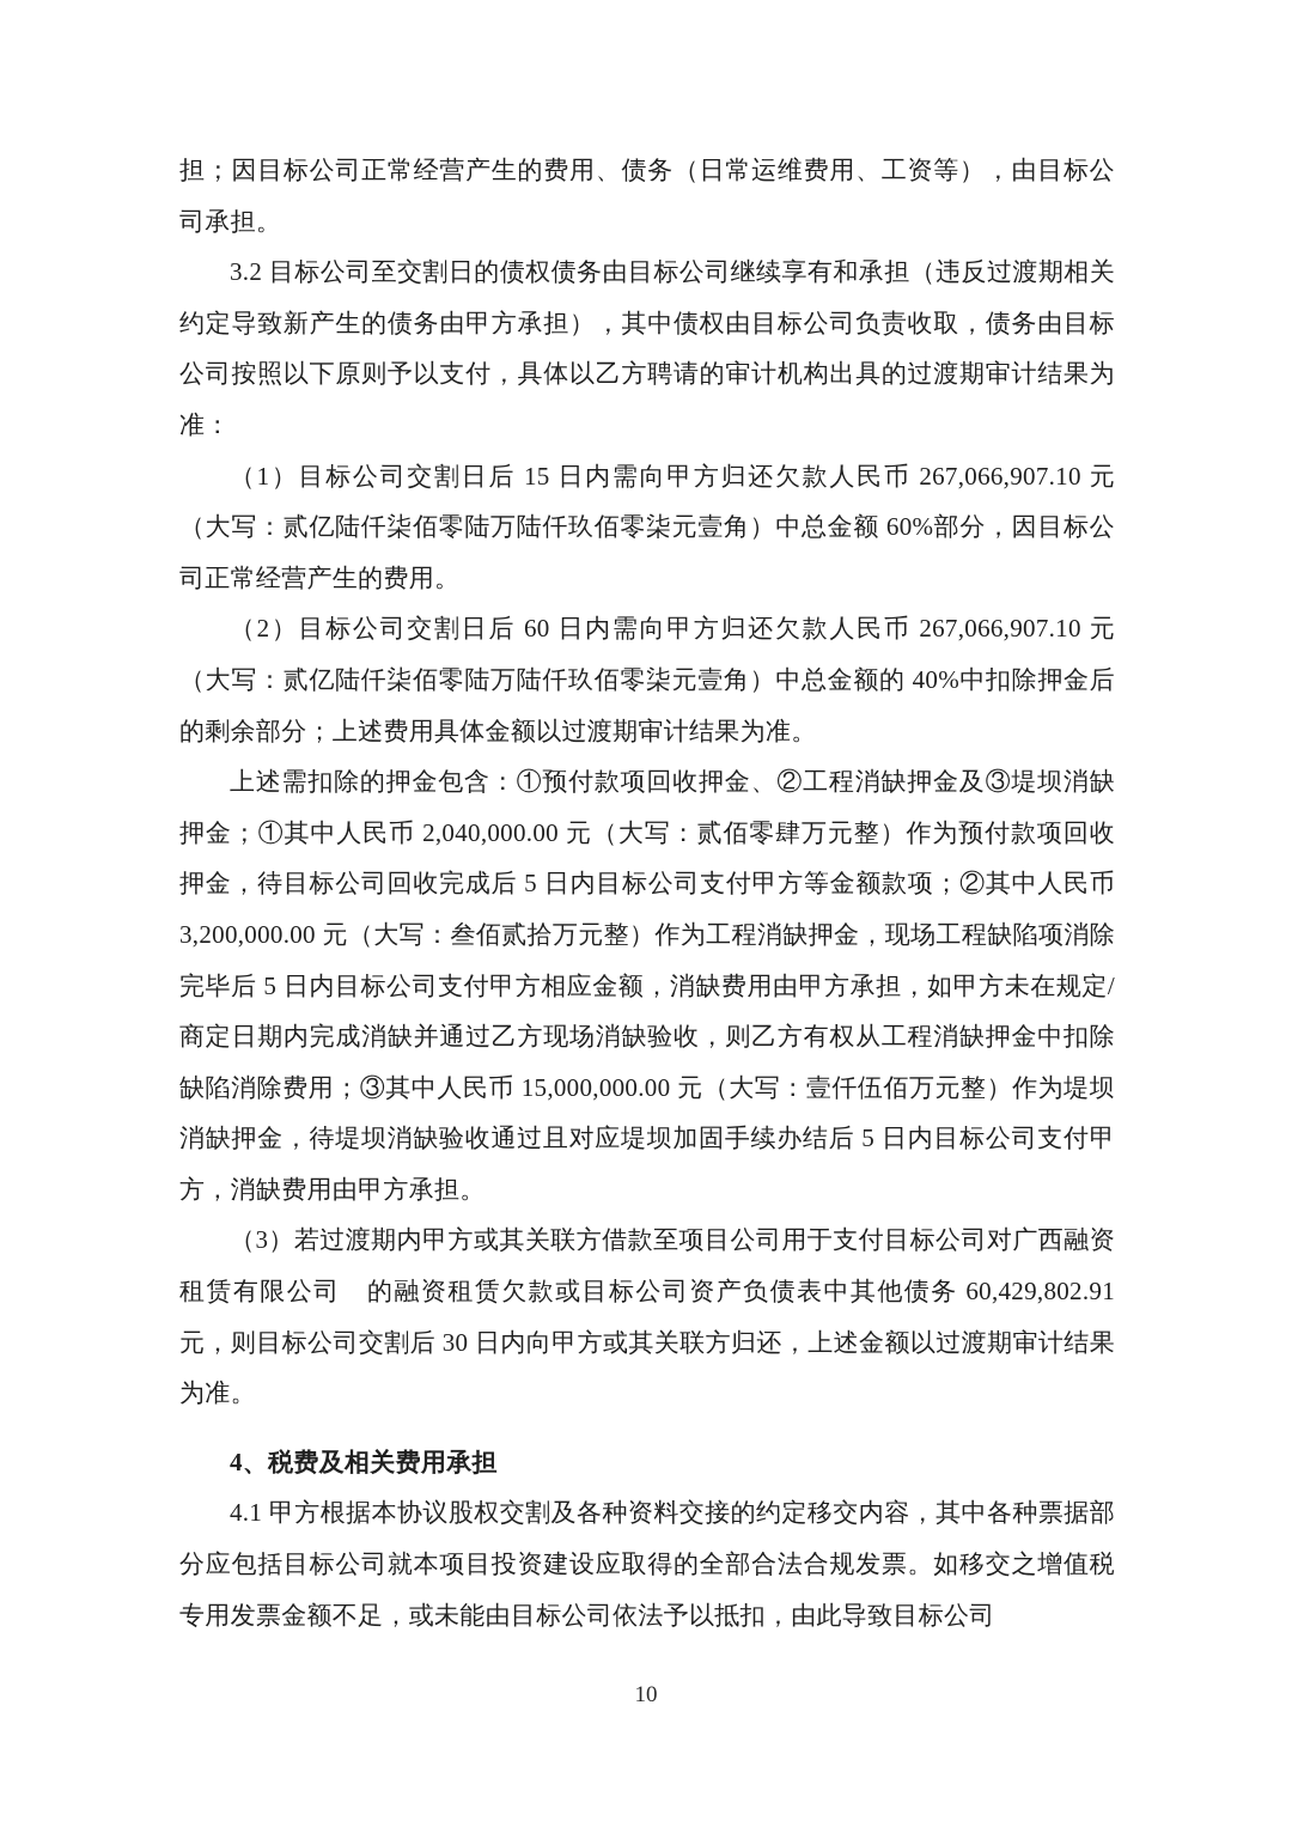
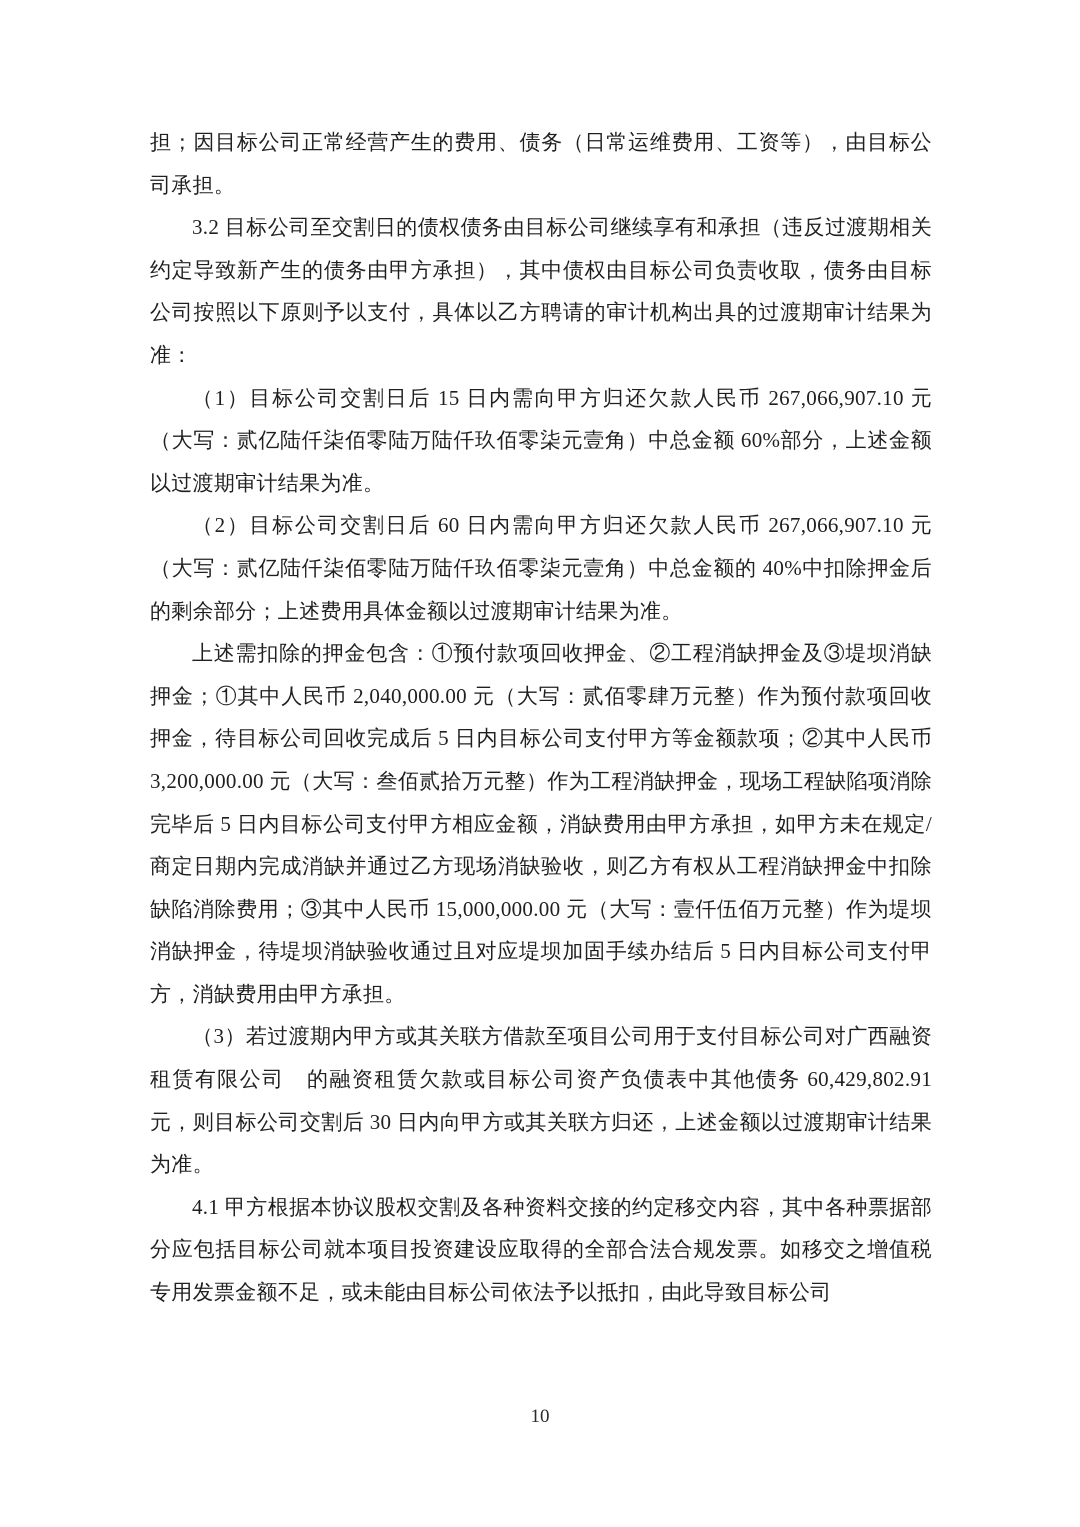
  担；因目标公司正常经营产生的费用、债务（日常运维费用、工资等），由目标公司承担。
  3.2 目标公司至交割日的债权债务由目标公司继续享有和承担（违反过渡期相关约定导致新产生的债务由甲方承担），其中债权由目标公司负责收取，债务由目标公司按照以下原则予以支付，具体以乙方聘请的审计机构出具的过渡期审计结果为准：
- （1）目标公司交割日后 15 日内需向甲方归还欠款人民币 267,066,907.10 元（大写：贰亿陆仟柒佰零陆万陆仟玖佰零柒元壹角）中总金额 60%部分，因目标公司正常经营产生的费用。
+ （1）目标公司交割日后 15 日内需向甲方归还欠款人民币 267,066,907.10 元（大写：贰亿陆仟柒佰零陆万陆仟玖佰零柒元壹角）中总金额 60%部分，上述金额以过渡期审计结果为准。
  （2）目标公司交割日后 60 日内需向甲方归还欠款人民币 267,066,907.10 元（大写：贰亿陆仟柒佰零陆万陆仟玖佰零柒元壹角）中总金额的 40%中扣除押金后的剩余部分；上述费用具体金额以过渡期审计结果为准。
  上述需扣除的押金包含：①预付款项回收押金、②工程消缺押金及③堤坝消缺押金；①其中人民币 2,040,000.00 元（大写：贰佰零肆万元整）作为预付款项回收押金，待目标公司回收完成后 5 日内目标公司支付甲方等金额款项；②其中人民币 3,200,000.00 元（大写：叁佰贰拾万元整）作为工程消缺押金，现场工程缺陷项消除完毕后 5 日内目标公司支付甲方相应金额，消缺费用由甲方承担，如甲方未在规定/商定日期内完成消缺并通过乙方现场消缺验收，则乙方有权从工程消缺押金中扣除缺陷消除费用；③其中人民币 15,000,000.00 元（大写：壹仟伍佰万元整）作为堤坝消缺押金，待堤坝消缺验收通过且对应堤坝加固手续办结后 5 日内目标公司支付甲方，消缺费用由甲方承担。
  （3）若过渡期内甲方或其关联方借款至项目公司用于支付目标公司对广西融资租赁有限公司 的融资租赁欠款或目标公司资产负债表中其他债务 60,429,802.91 元，则目标公司交割后 30 日内向甲方或其关联方归还，上述金额以过渡期审计结果为准。
- 4、税费及相关费用承担
  4.1 甲方根据本协议股权交割及各种资料交接的约定移交内容，其中各种票据部分应包括目标公司就本项目投资建设应取得的全部合法合规发票。如移交之增值税专用发票金额不足，或未能由目标公司依法予以抵扣，由此导致目标公司
  10
